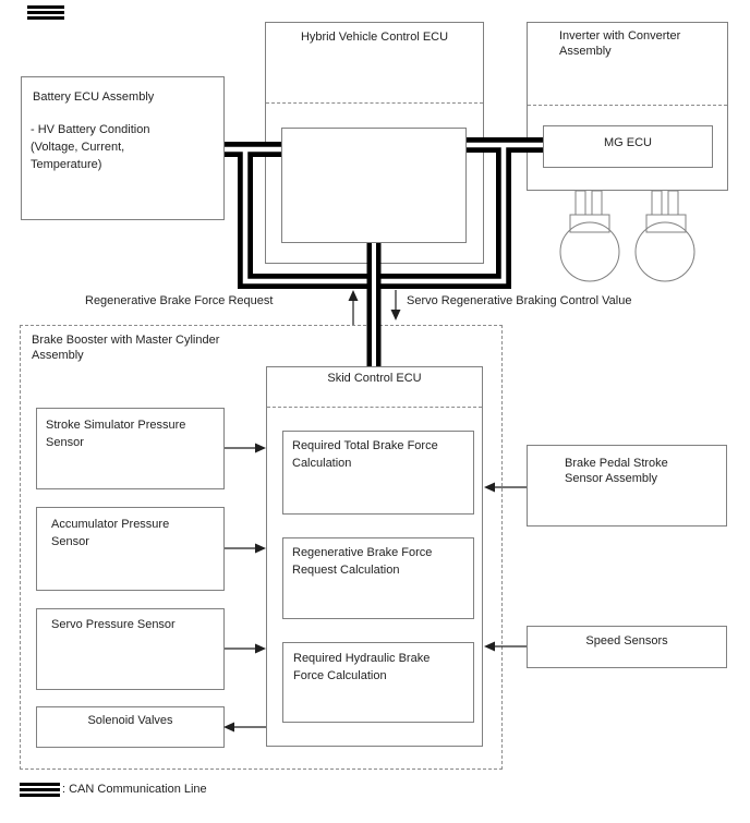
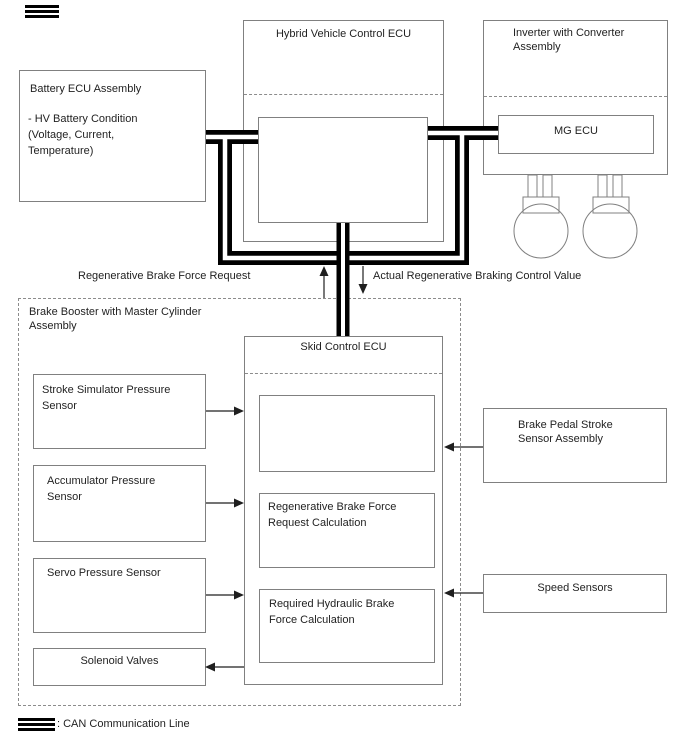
  Battery ECU Assembly
  - HV Battery Condition
  (Voltage, Current,
  Temperature)
  Hybrid Vehicle Control ECU
  Inverter with Converter
  Assembly
  MG ECU
  Regenerative Brake Force Request
- Servo Regenerative Braking Control Value
+ Actual Regenerative Braking Control Value
  Brake Booster with Master Cylinder
  Assembly
  Skid Control ECU
- Required Total Brake Force
- Calculation
  Regenerative Brake Force
  Request Calculation
  Required Hydraulic Brake
  Force Calculation
  Stroke Simulator Pressure
  Sensor
  Accumulator Pressure
  Sensor
  Servo Pressure Sensor
  Solenoid Valves
  Brake Pedal Stroke
  Sensor Assembly
  Speed Sensors
  : CAN Communication Line
